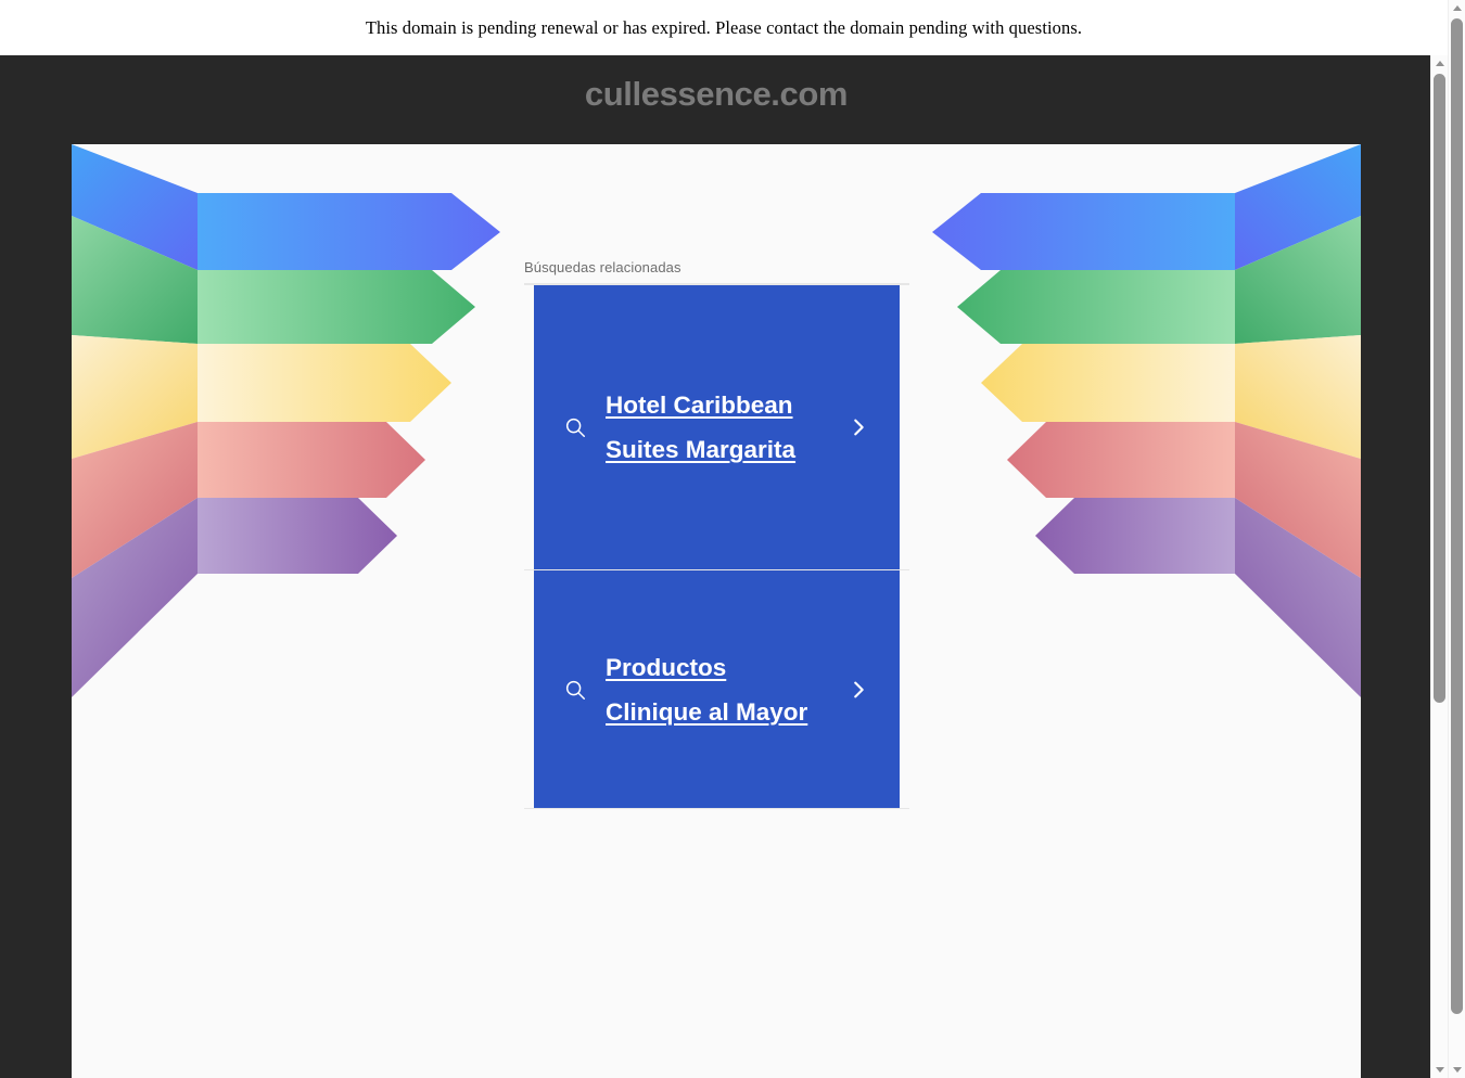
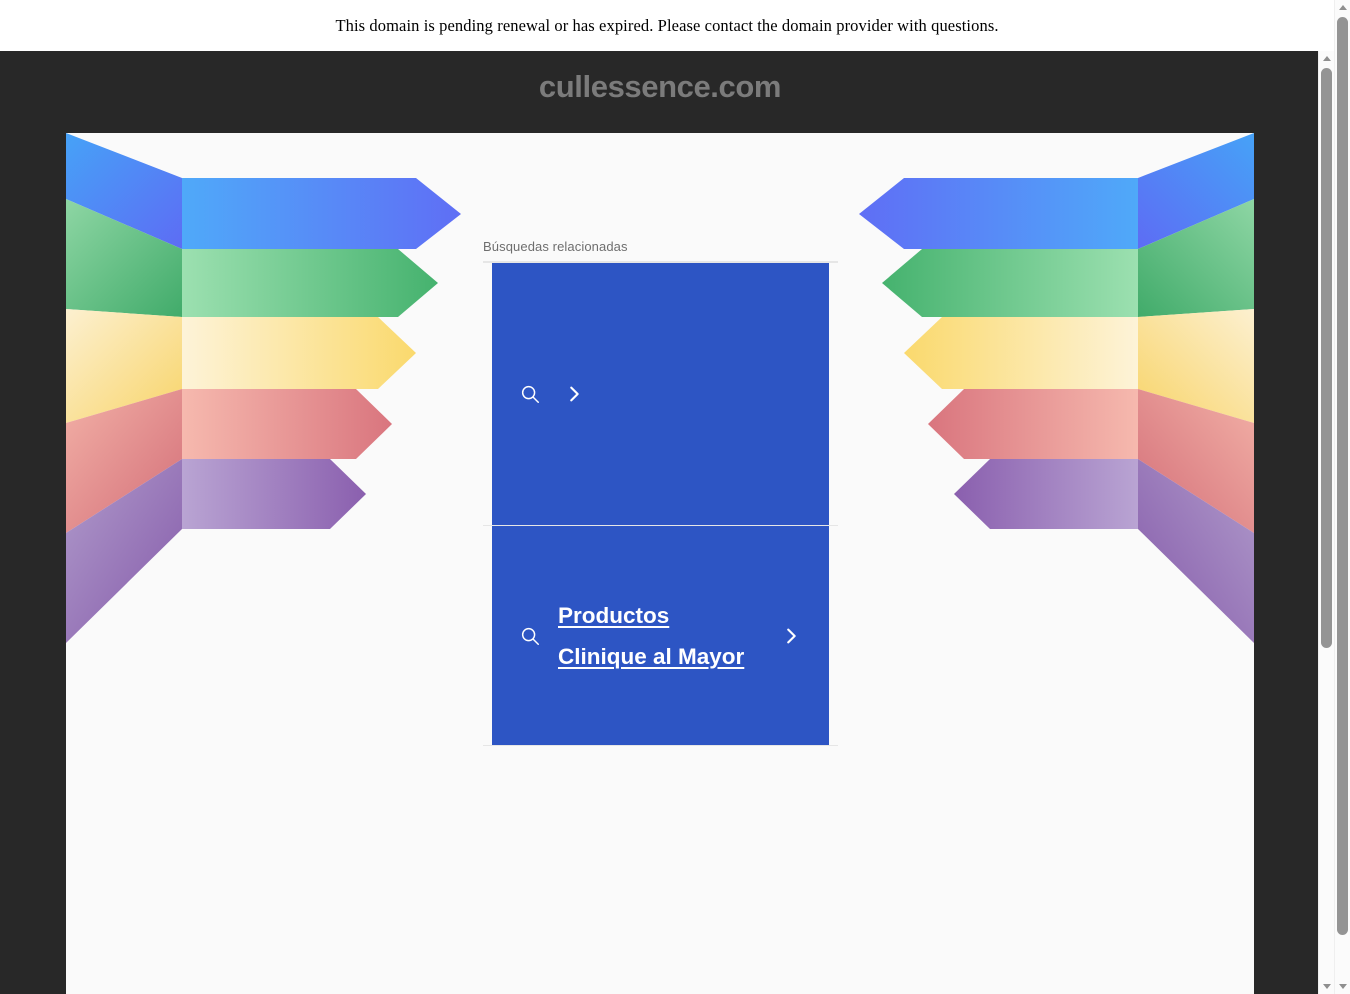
- This domain is pending renewal or has expired. Please contact the domain pending with questions.
+ This domain is pending renewal or has expired. Please contact the domain provider with questions.
  cullessence.com
  Búsquedas relacionadas
- Hotel Caribbean Suites Margarita
  Productos Clinique al Mayor
